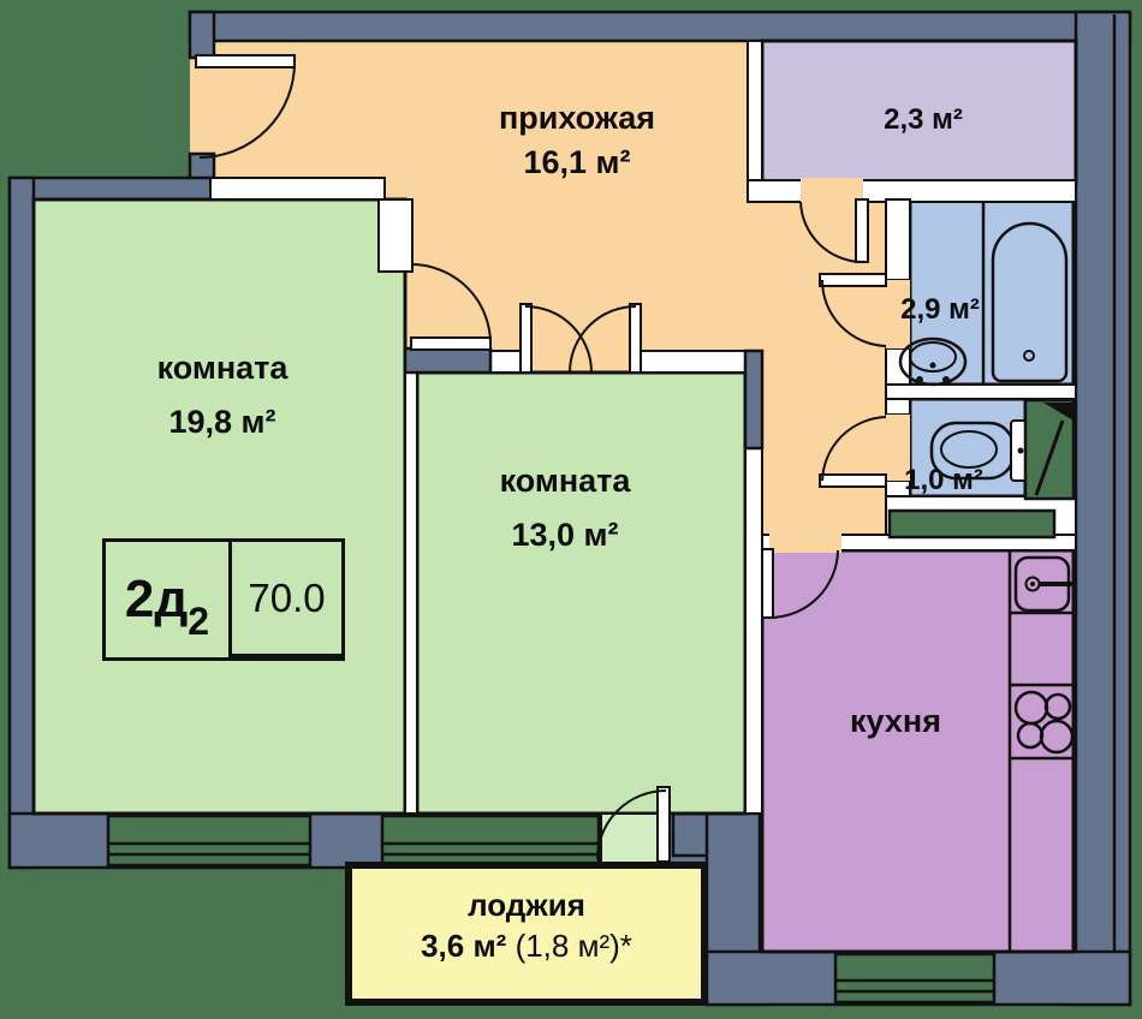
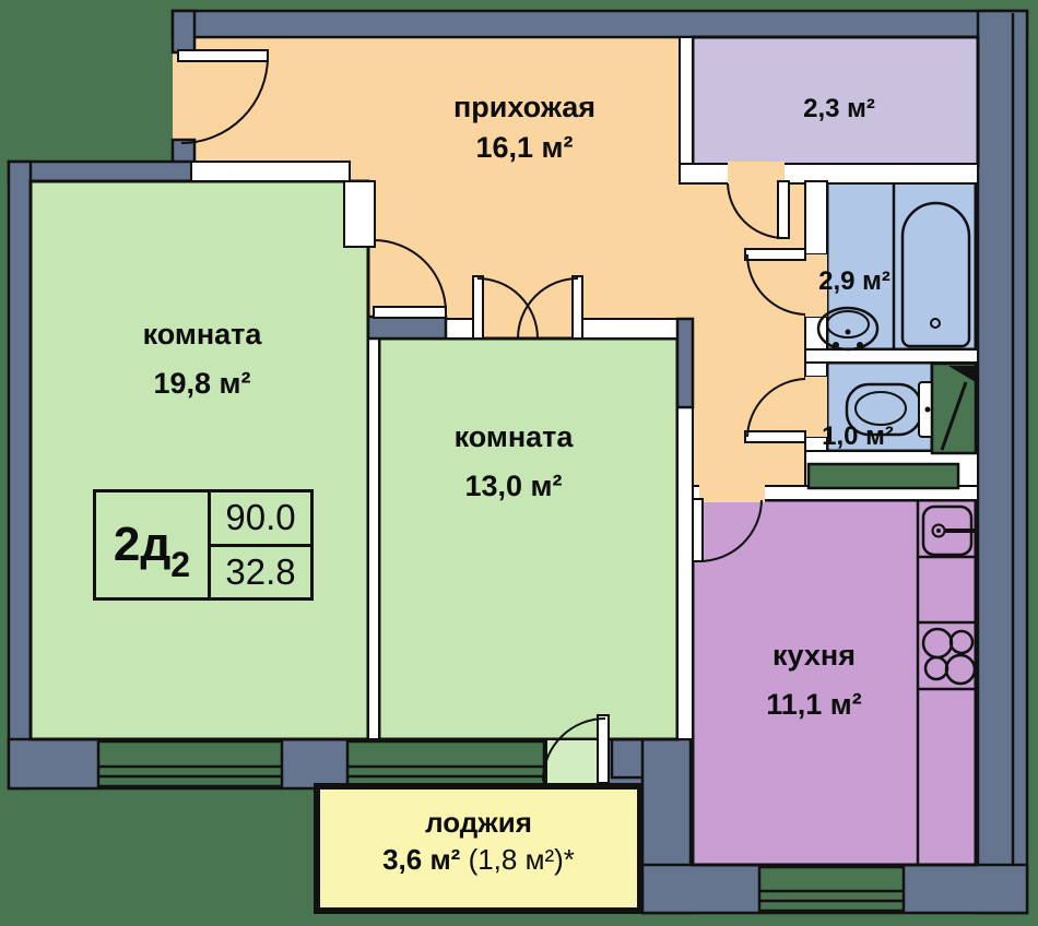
  прихожая
  16,1 м²
  комната
  19,8 м²
  комната
  13,0 м²
  кухня
+ 11,1 м²
  2,3 м²
  2,9 м²
  1,0 м²
  лоджия
  3,6 м² (1,8 м²)*
  2д
  2
- 70.0
+ 90.0
+ 32.8
